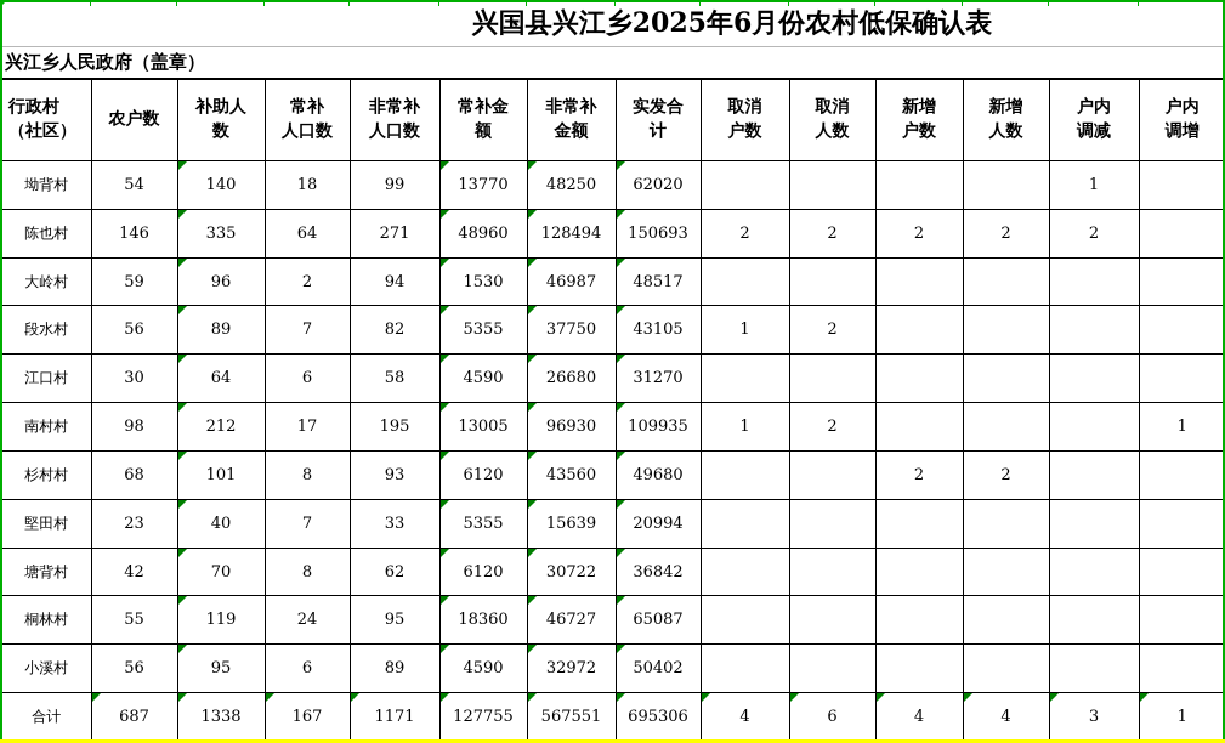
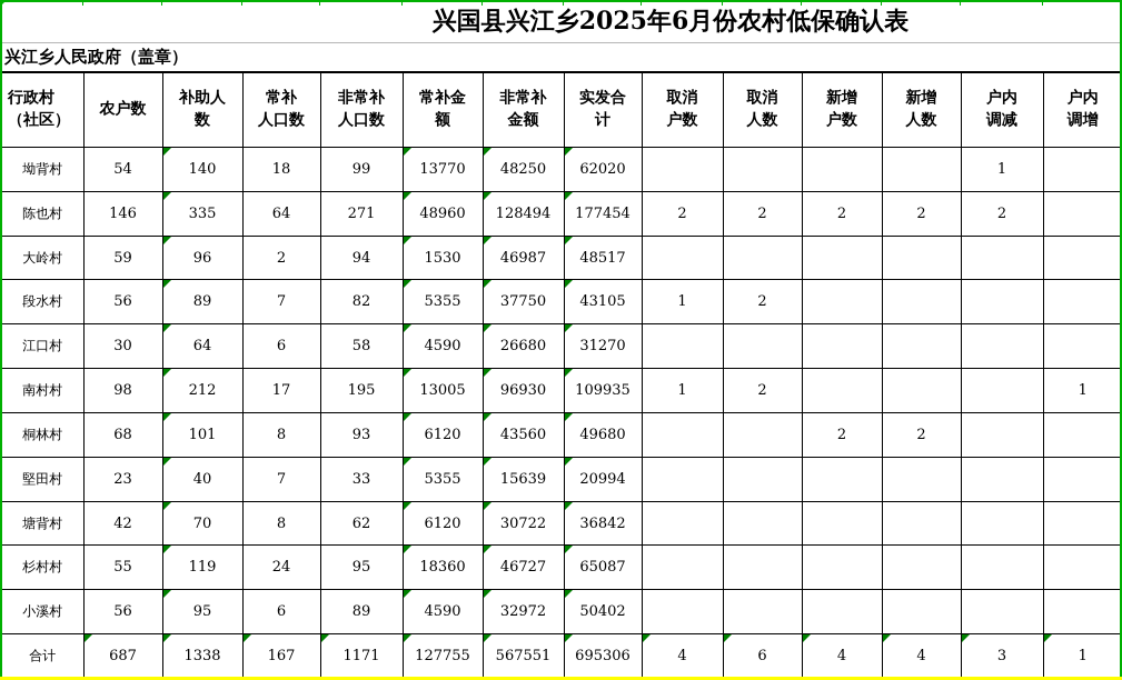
  兴国县兴江乡2025年6月份农村低保确认表
  兴江乡人民政府（盖章）
  行政村 （社区）	农户数	补助人 数	常补 人口数	非常补 人口数	常补金 额	非常补 金额	实发合 计	取消 户数	取消 人数	新增 户数	新增 人数	户内 调减	户内 调增
  坳背村	54	140	18	99	13770	48250	62020					1
- 陈也村	146	335	64	271	48960	128494	150693	2	2	2	2	2
+ 陈也村	146	335	64	271	48960	128494	177454	2	2	2	2	2
  大岭村	59	96	2	94	1530	46987	48517
  段水村	56	89	7	82	5355	37750	43105	1	2
  江口村	30	64	6	58	4590	26680	31270
  南村村	98	212	17	195	13005	96930	109935	1	2				1
- 杉村村	68	101	8	93	6120	43560	49680			2	2
+ 桐林村	68	101	8	93	6120	43560	49680			2	2
  堅田村	23	40	7	33	5355	15639	20994
  塘背村	42	70	8	62	6120	30722	36842
- 桐林村	55	119	24	95	18360	46727	65087
+ 杉村村	55	119	24	95	18360	46727	65087
  小溪村	56	95	6	89	4590	32972	50402
  合计	687	1338	167	1171	127755	567551	695306	4	6	4	4	3	1
